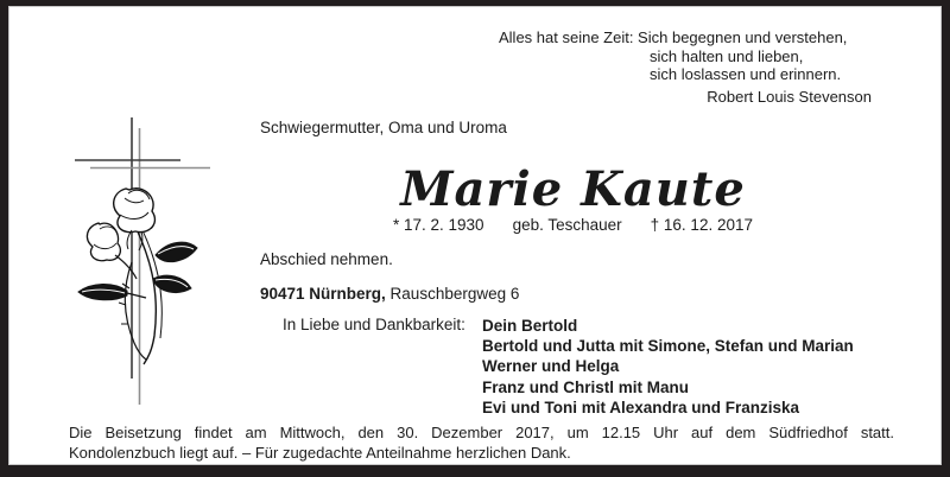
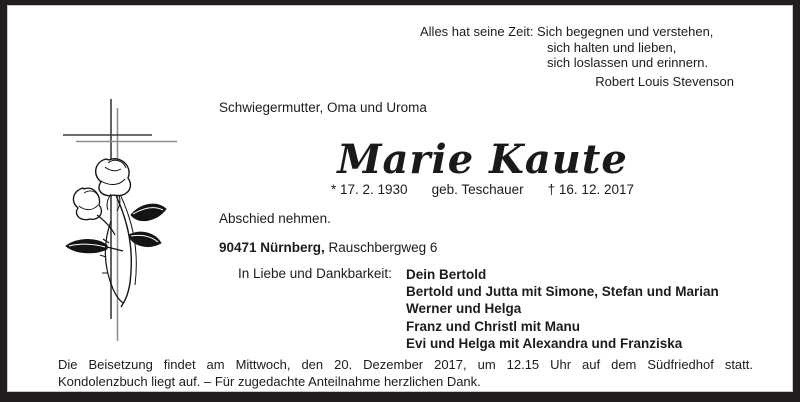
  Alles hat seine Zeit: Sich begegnen und verstehen,
  sich halten und lieben,
  sich loslassen und erinnern.
  Robert Louis Stevenson
  Schwiegermutter, Oma und Uroma
  Marie Kaute
  * 17. 2. 1930 geb. Teschauer † 16. 12. 2017
  Abschied nehmen.
  90471 Nürnberg, Rauschbergweg 6
  In Liebe und Dankbarkeit:
  Dein Bertold
  Bertold und Jutta mit Simone, Stefan und Marian
  Werner und Helga
  Franz und Christl mit Manu
- Evi und Toni mit Alexandra und Franziska
+ Evi und Helga mit Alexandra und Franziska
- Die Beisetzung findet am Mittwoch, den 30. Dezember 2017, um 12.15 Uhr auf dem Südfriedhof statt.
+ Die Beisetzung findet am Mittwoch, den 20. Dezember 2017, um 12.15 Uhr auf dem Südfriedhof statt.
  Kondolenzbuch liegt auf. – Für zugedachte Anteilnahme herzlichen Dank.
